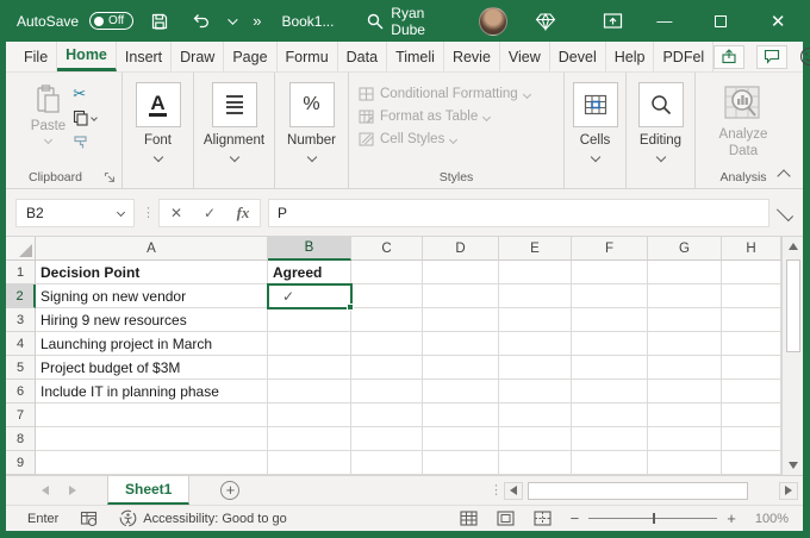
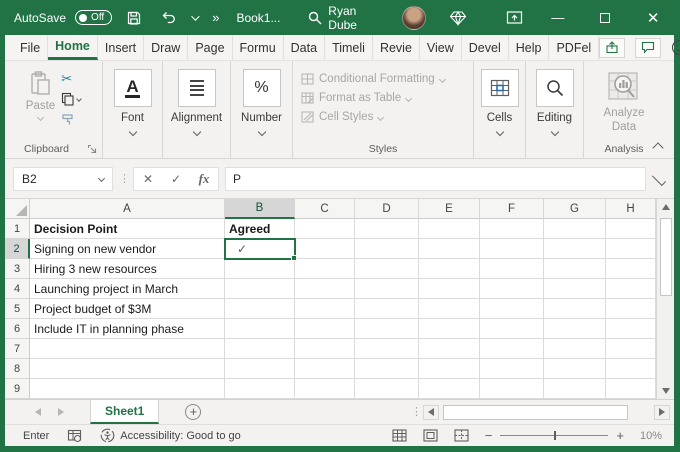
  AutoSave
  Off
  »
  Book1...
  Ryan Dube
  —
  ✕
  File
  Home
  Insert
  Draw
  Page
  Formu
  Data
  Timeli
  Revie
  View
  Devel
  Help
  PDFel
  Paste
  ✂
  Clipboard
  A
  Font
  Alignment
  %
  Number
  Conditional Formatting
  Format as Table
  Cell Styles
  Styles
  Cells
  Editing
  Analyze Data
  Analysis
  B2
  ⋮
  ✕
  ✓
  fx
  P
  A
  B
  C
  D
  E
  F
  G
  H
  1
  Decision Point
  Agreed
  2
  Signing on new vendor
  ✓
  3
- Hiring 9 new resources
+ Hiring 3 new resources
  4
  Launching project in March
  5
  Project budget of $3M
  6
  Include IT in planning phase
  7
  8
  9
  Sheet1
  +
  ⋮
  Enter
  Accessibility: Good to go
  −
  +
- 100%
+ 10%
